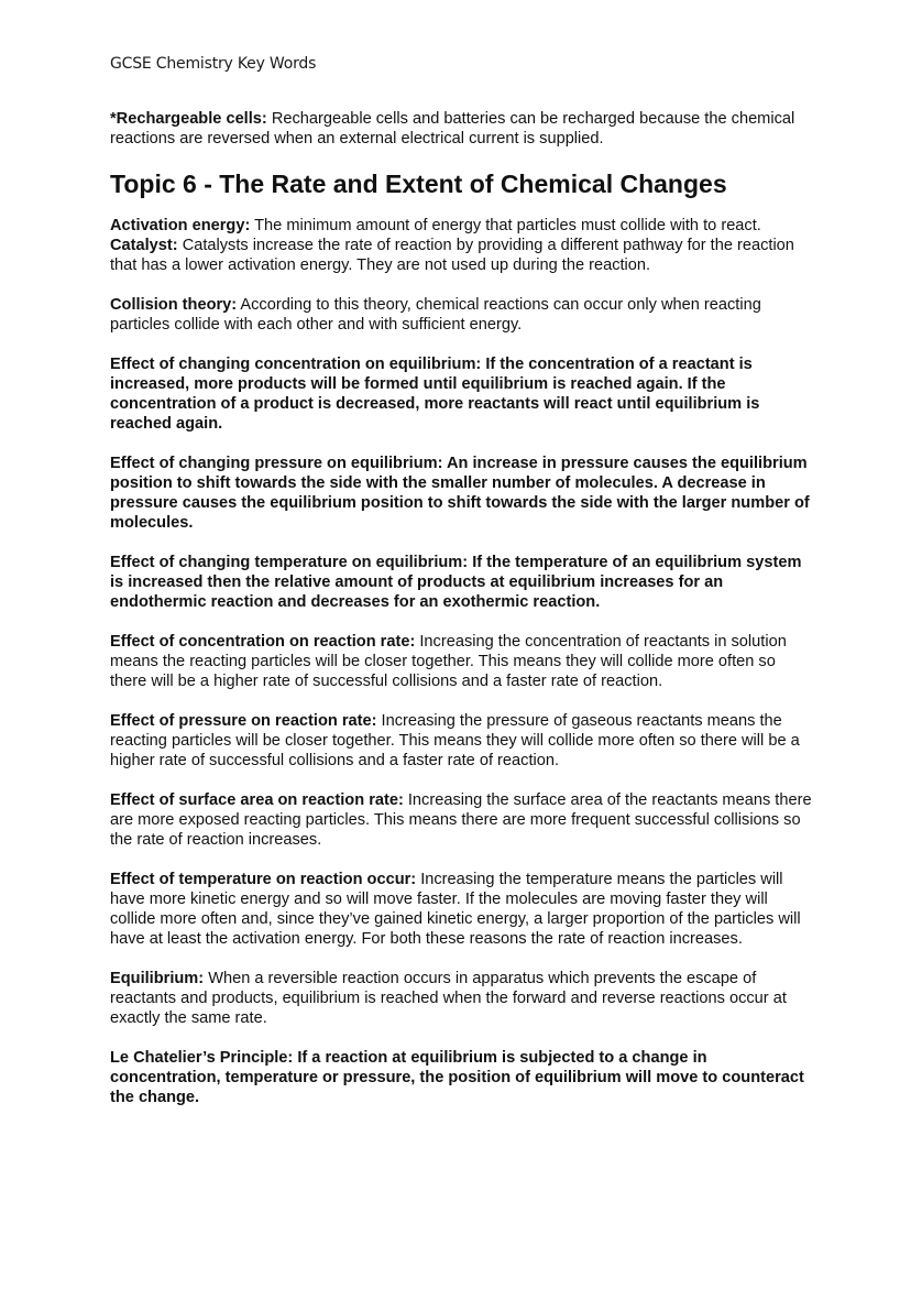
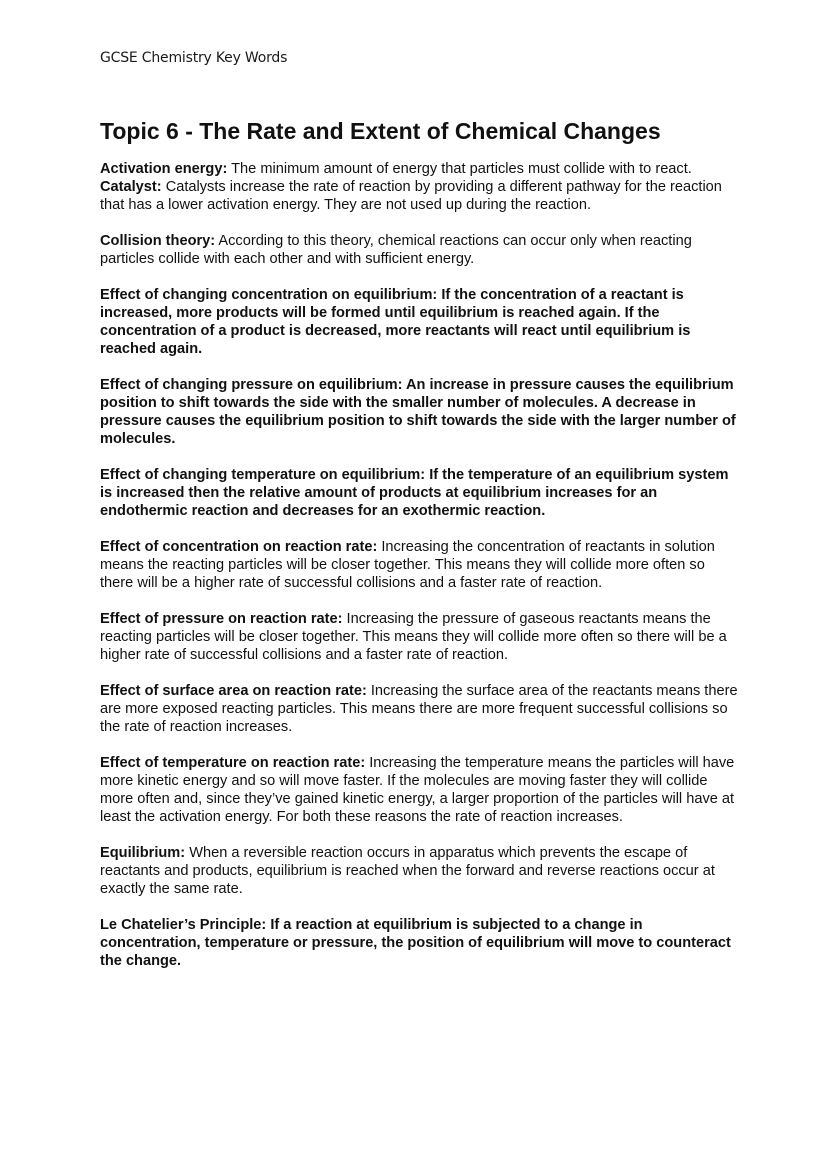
  GCSE Chemistry Key Words
- *Rechargeable cells: Rechargeable cells and batteries can be recharged because the chemical reactions are reversed when an external electrical current is supplied.
  Topic 6 - The Rate and Extent of Chemical Changes
  Activation energy: The minimum amount of energy that particles must collide with to react.
  Catalyst: Catalysts increase the rate of reaction by providing a different pathway for the reaction that has a lower activation energy. They are not used up during the reaction.
  Collision theory: According to this theory, chemical reactions can occur only when reacting particles collide with each other and with sufficient energy.
  Effect of changing concentration on equilibrium: If the concentration of a reactant is increased, more products will be formed until equilibrium is reached again. If the concentration of a product is decreased, more reactants will react until equilibrium is reached again.
  Effect of changing pressure on equilibrium: An increase in pressure causes the equilibrium position to shift towards the side with the smaller number of molecules. A decrease in pressure causes the equilibrium position to shift towards the side with the larger number of molecules.
  Effect of changing temperature on equilibrium: If the temperature of an equilibrium system is increased then the relative amount of products at equilibrium increases for an endothermic reaction and decreases for an exothermic reaction.
  Effect of concentration on reaction rate: Increasing the concentration of reactants in solution means the reacting particles will be closer together. This means they will collide more often so there will be a higher rate of successful collisions and a faster rate of reaction.
  Effect of pressure on reaction rate: Increasing the pressure of gaseous reactants means the reacting particles will be closer together. This means they will collide more often so there will be a higher rate of successful collisions and a faster rate of reaction.
  Effect of surface area on reaction rate: Increasing the surface area of the reactants means there are more exposed reacting particles. This means there are more frequent successful collisions so the rate of reaction increases.
- Effect of temperature on reaction occur: Increasing the temperature means the particles will have more kinetic energy and so will move faster. If the molecules are moving faster they will collide more often and, since they’ve gained kinetic energy, a larger proportion of the particles will have at least the activation energy. For both these reasons the rate of reaction increases.
+ Effect of temperature on reaction rate: Increasing the temperature means the particles will have more kinetic energy and so will move faster. If the molecules are moving faster they will collide more often and, since they’ve gained kinetic energy, a larger proportion of the particles will have at least the activation energy. For both these reasons the rate of reaction increases.
  Equilibrium: When a reversible reaction occurs in apparatus which prevents the escape of reactants and products, equilibrium is reached when the forward and reverse reactions occur at exactly the same rate.
  Le Chatelier’s Principle: If a reaction at equilibrium is subjected to a change in concentration, temperature or pressure, the position of equilibrium will move to counteract the change.
